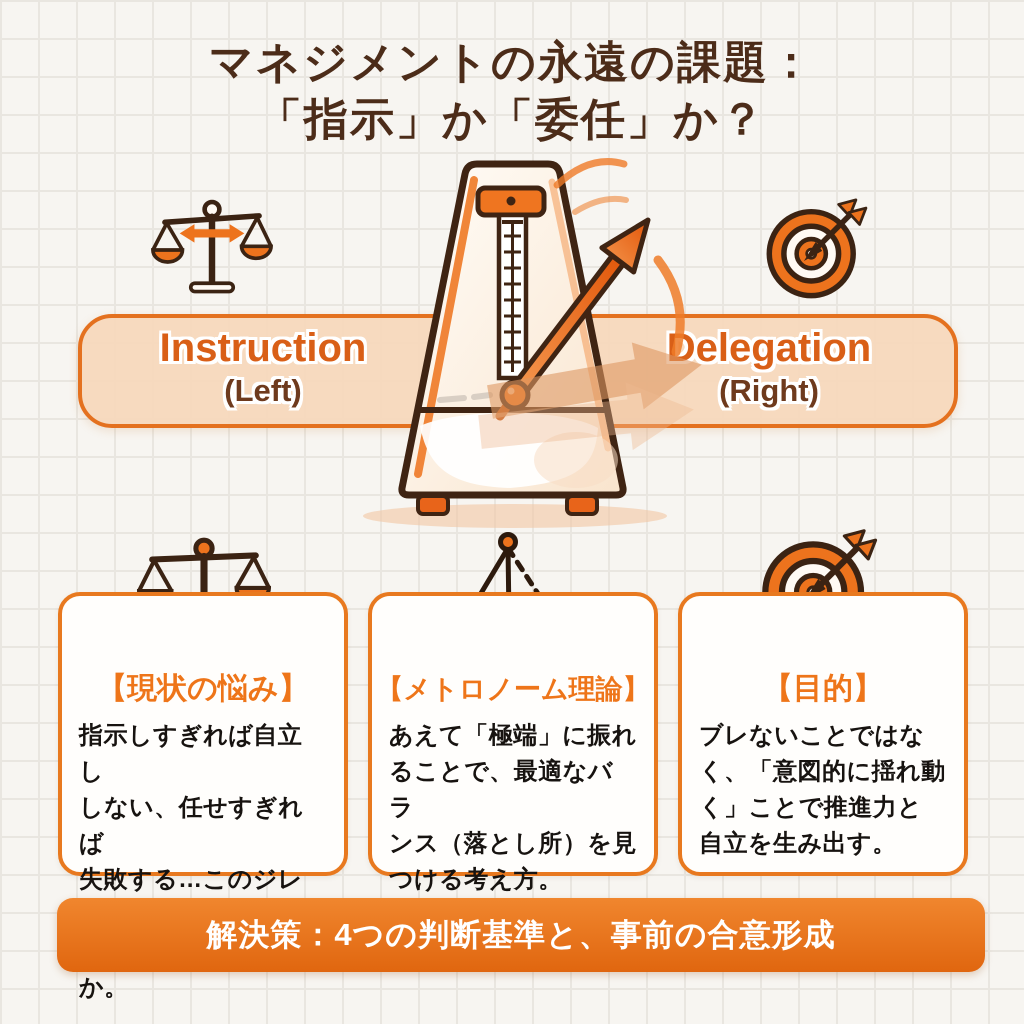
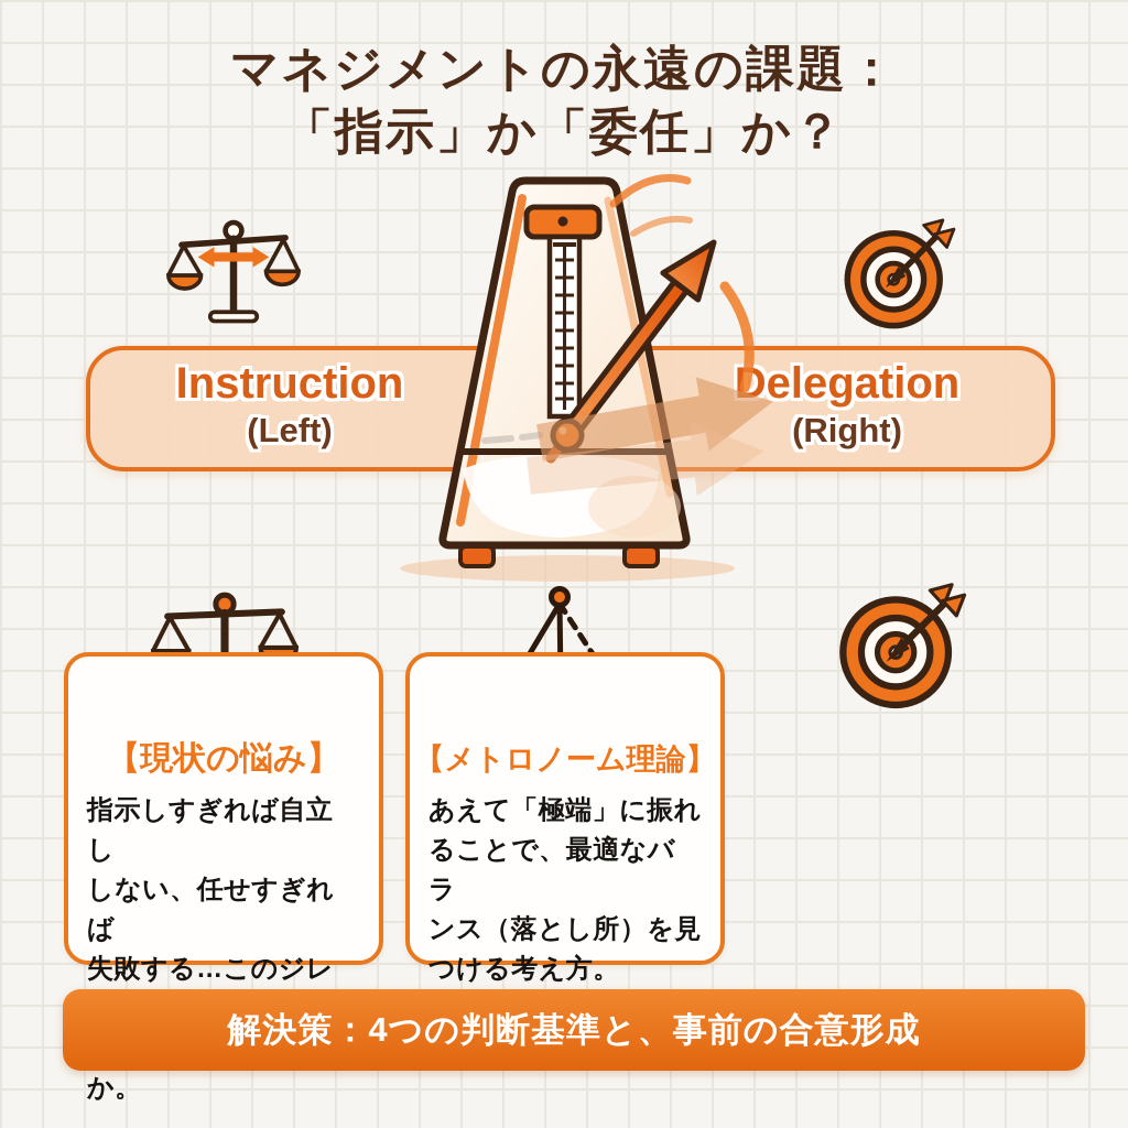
  マネジメントの永遠の課題：
  「指示」か「委任」か？
  Instruction
  (Left)
  Delegation
  (Right)
  【現状の悩み】
  指示しすぎれば自立し
  しない、任せすぎれば
  失敗する…このジレ
  【メトロノーム理論】
  あえて「極端」に振れ
  ることで、最適なバラ
  ンス（落とし所）を見
  つける考え方。
- 【目的】
- ブレないことではな
- く、「意図的に揺れ動
- く」ことで推進力と
- 自立を生み出す。
  解決策：4つの判断基準と、事前の合意形成
